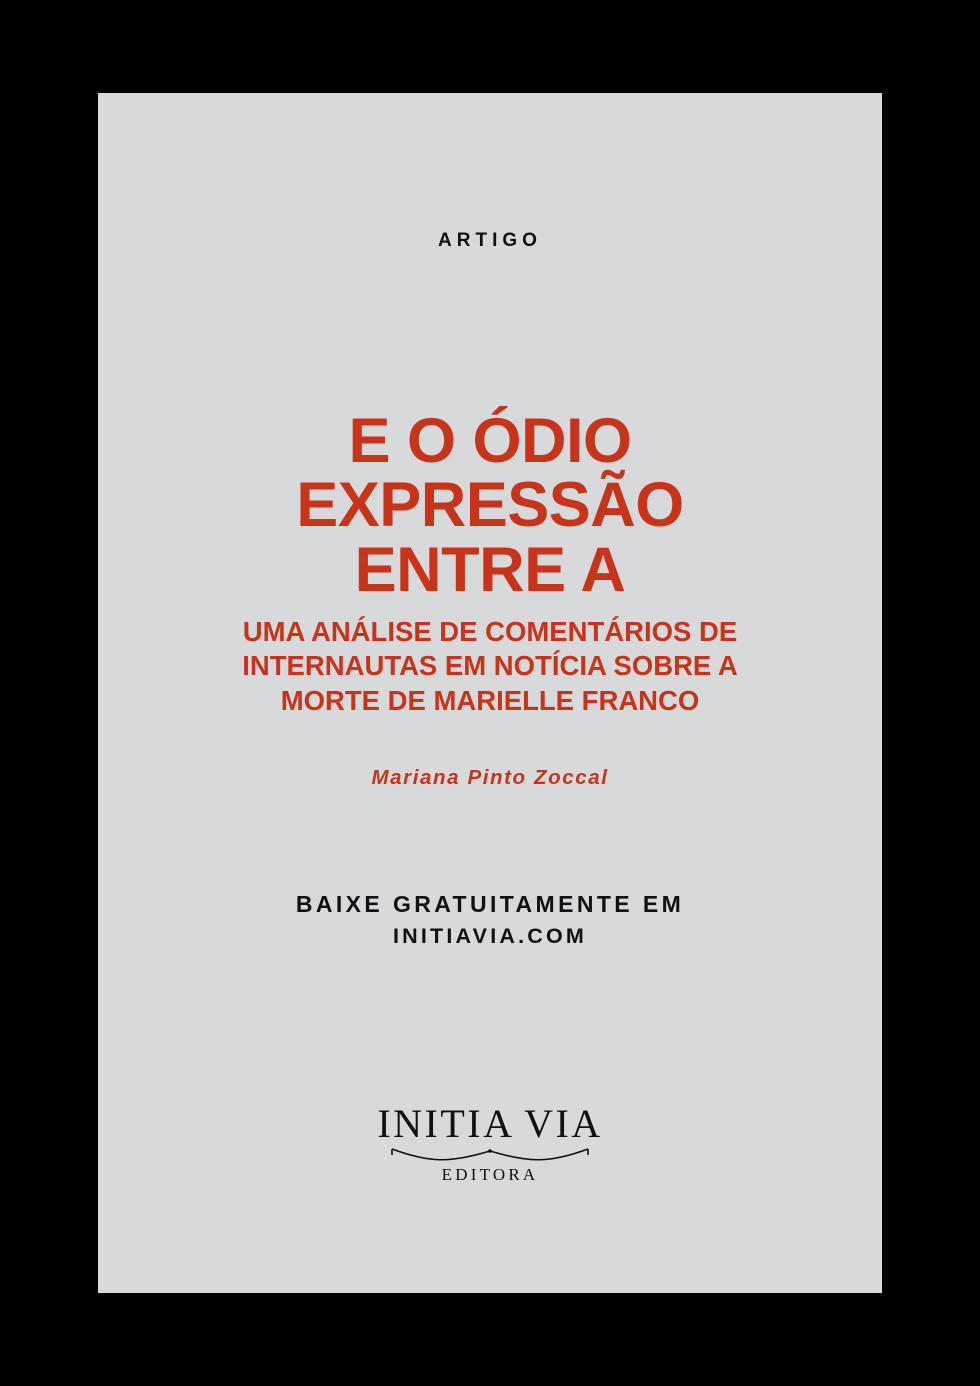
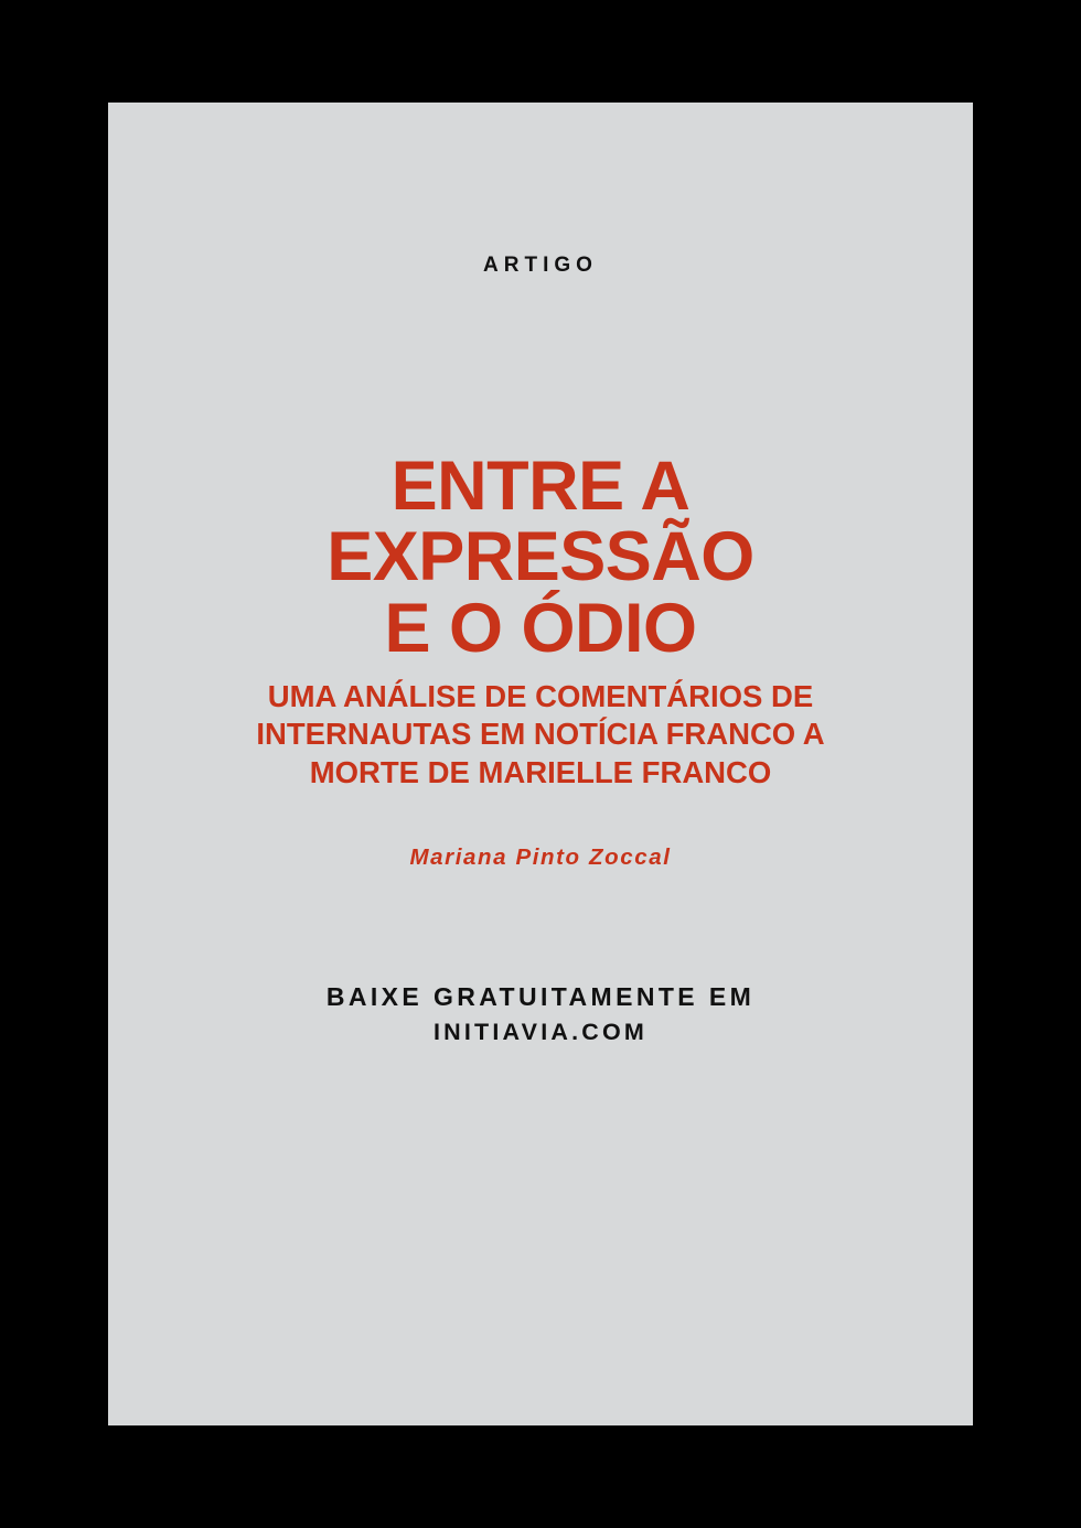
  ARTIGO
- E O ÓDIO
+ ENTRE A
  EXPRESSÃO
- ENTRE A
+ E O ÓDIO
- UMA ANÁLISE DE COMENTÁRIOS DE INTERNAUTAS EM NOTÍCIA SOBRE A MORTE DE MARIELLE FRANCO
+ UMA ANÁLISE DE COMENTÁRIOS DE INTERNAUTAS EM NOTÍCIA FRANCO A MORTE DE MARIELLE FRANCO
  Mariana Pinto Zoccal
  BAIXE GRATUITAMENTE EM
  INITIAVIA.COM
- INITIA VIA
- EDITORA
